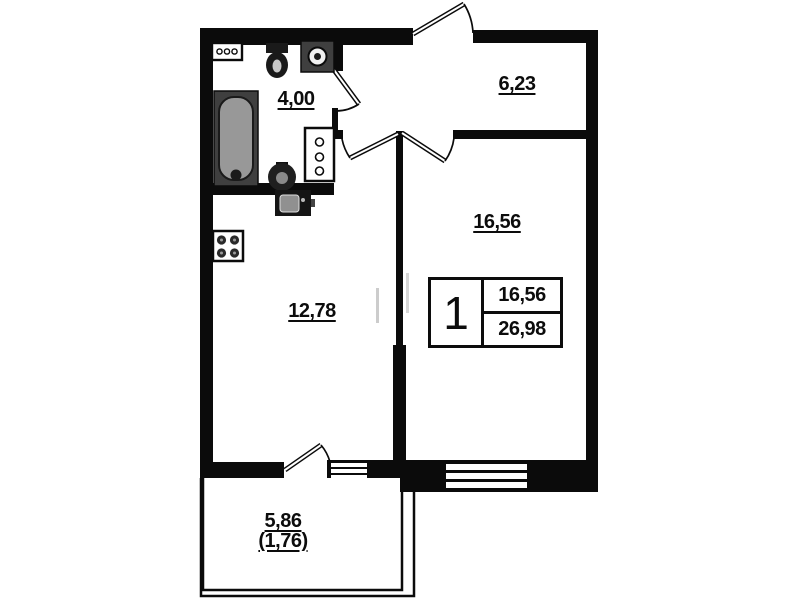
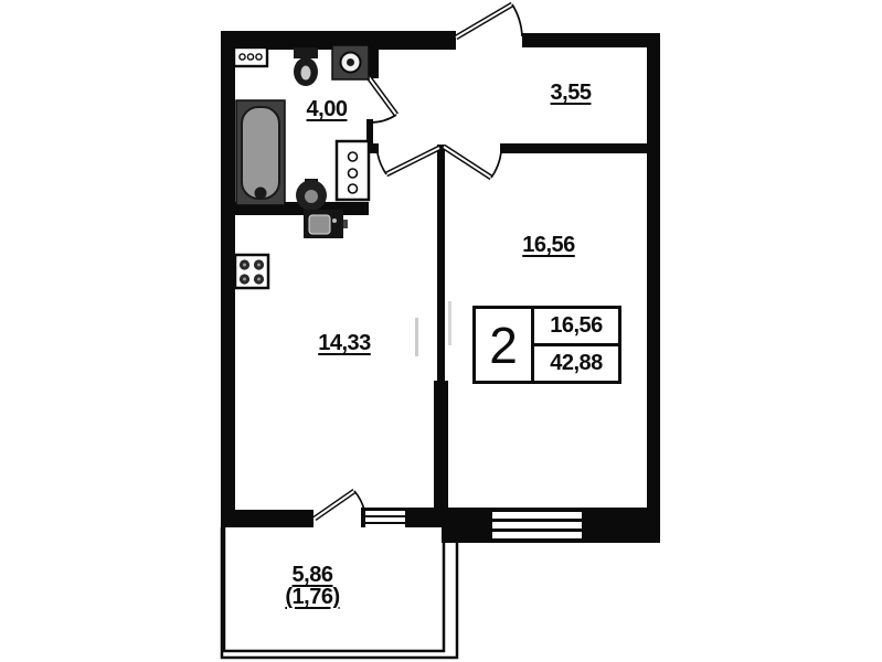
  4,00
- 6,23
+ 3,55
  16,56
- 12,78
+ 14,33
  5,86
  (1,76)
- 1
+ 2
  16,56
- 26,98
+ 42,88
